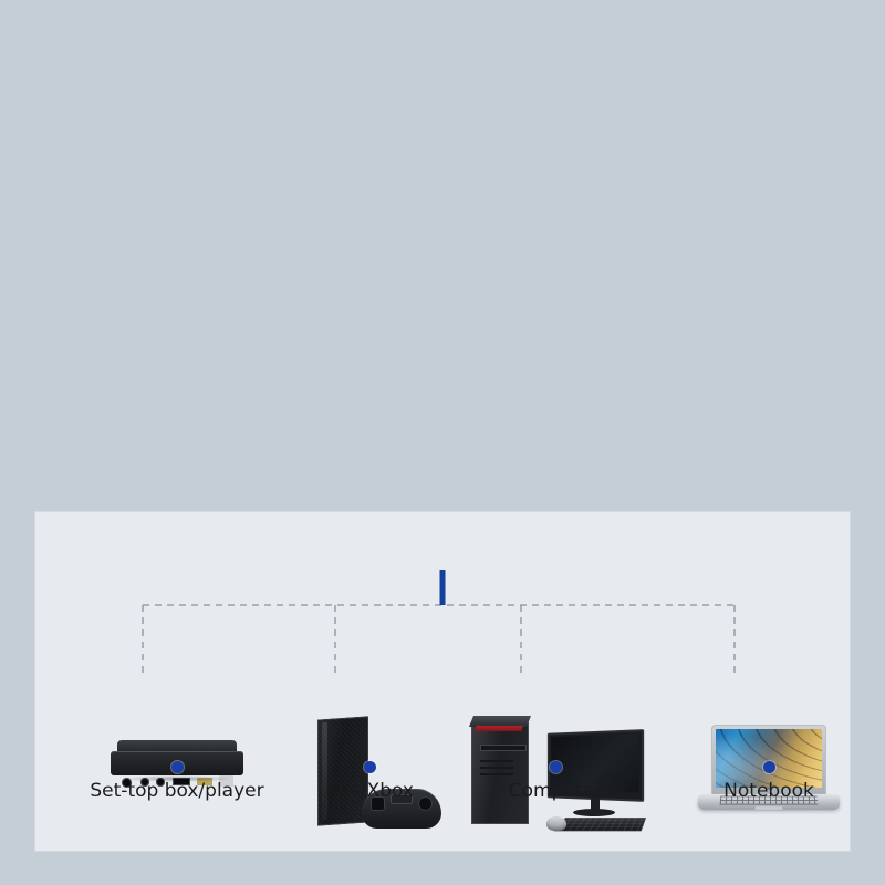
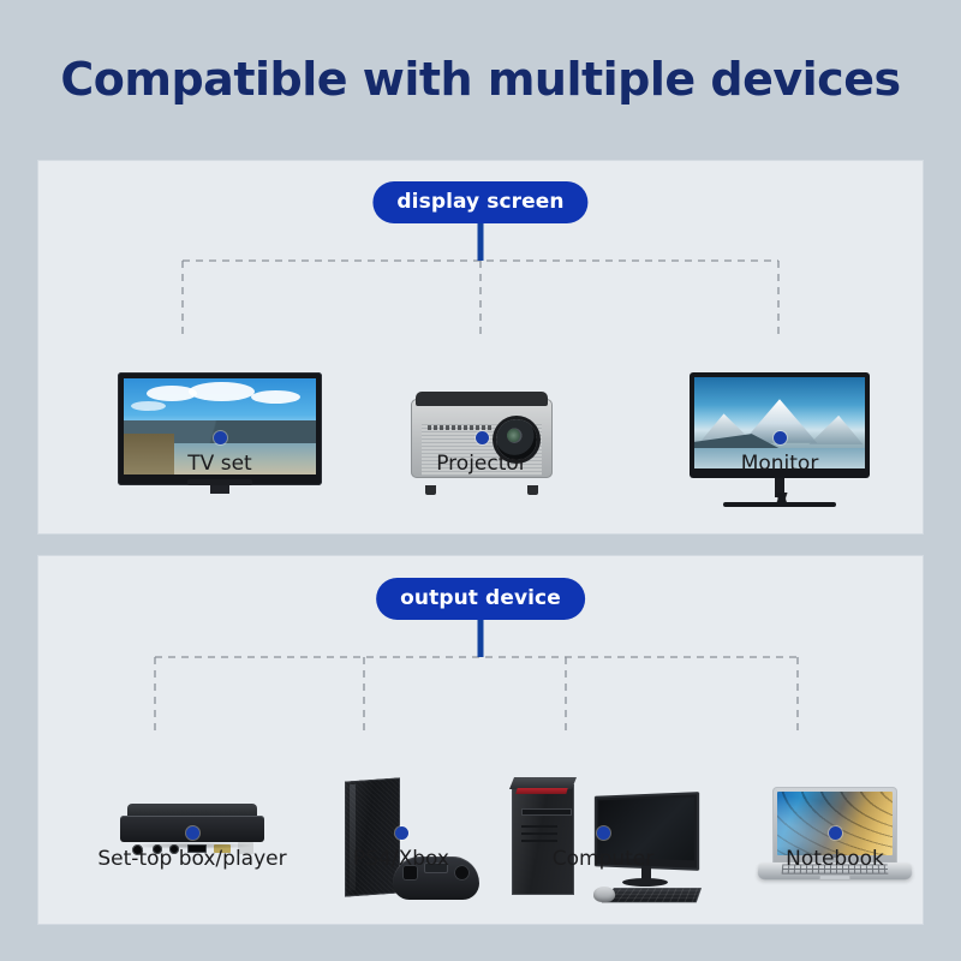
+ Compatible with multiple devices
+ display screen
+ TV set
+ Projector
+ Monitor
+ output device
  Set-top box/player
  PS4/Xbox
  Computer
  Notebook
